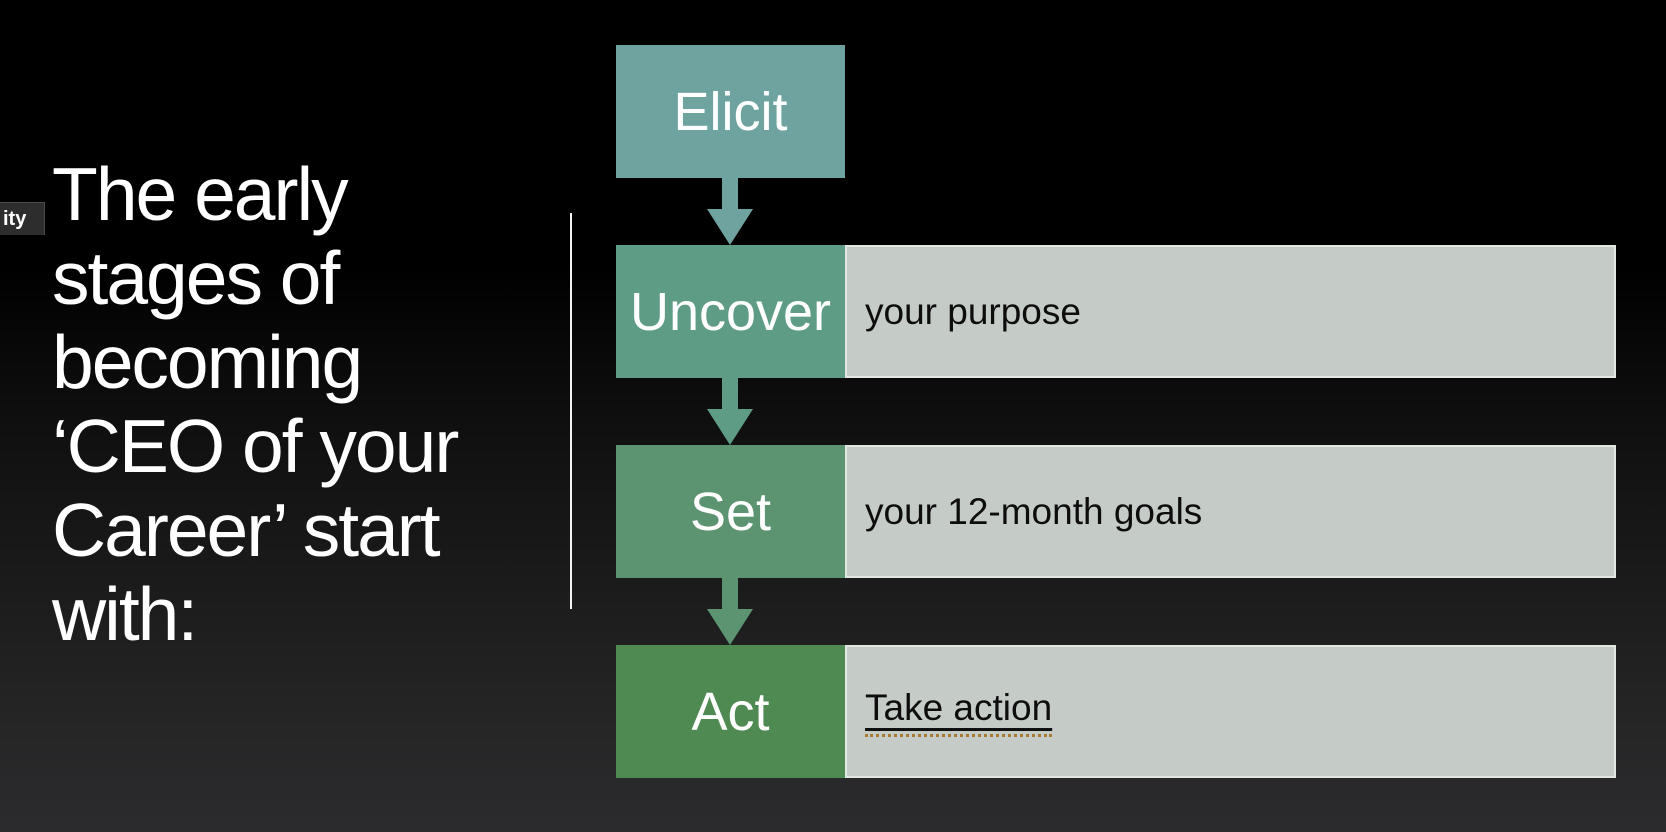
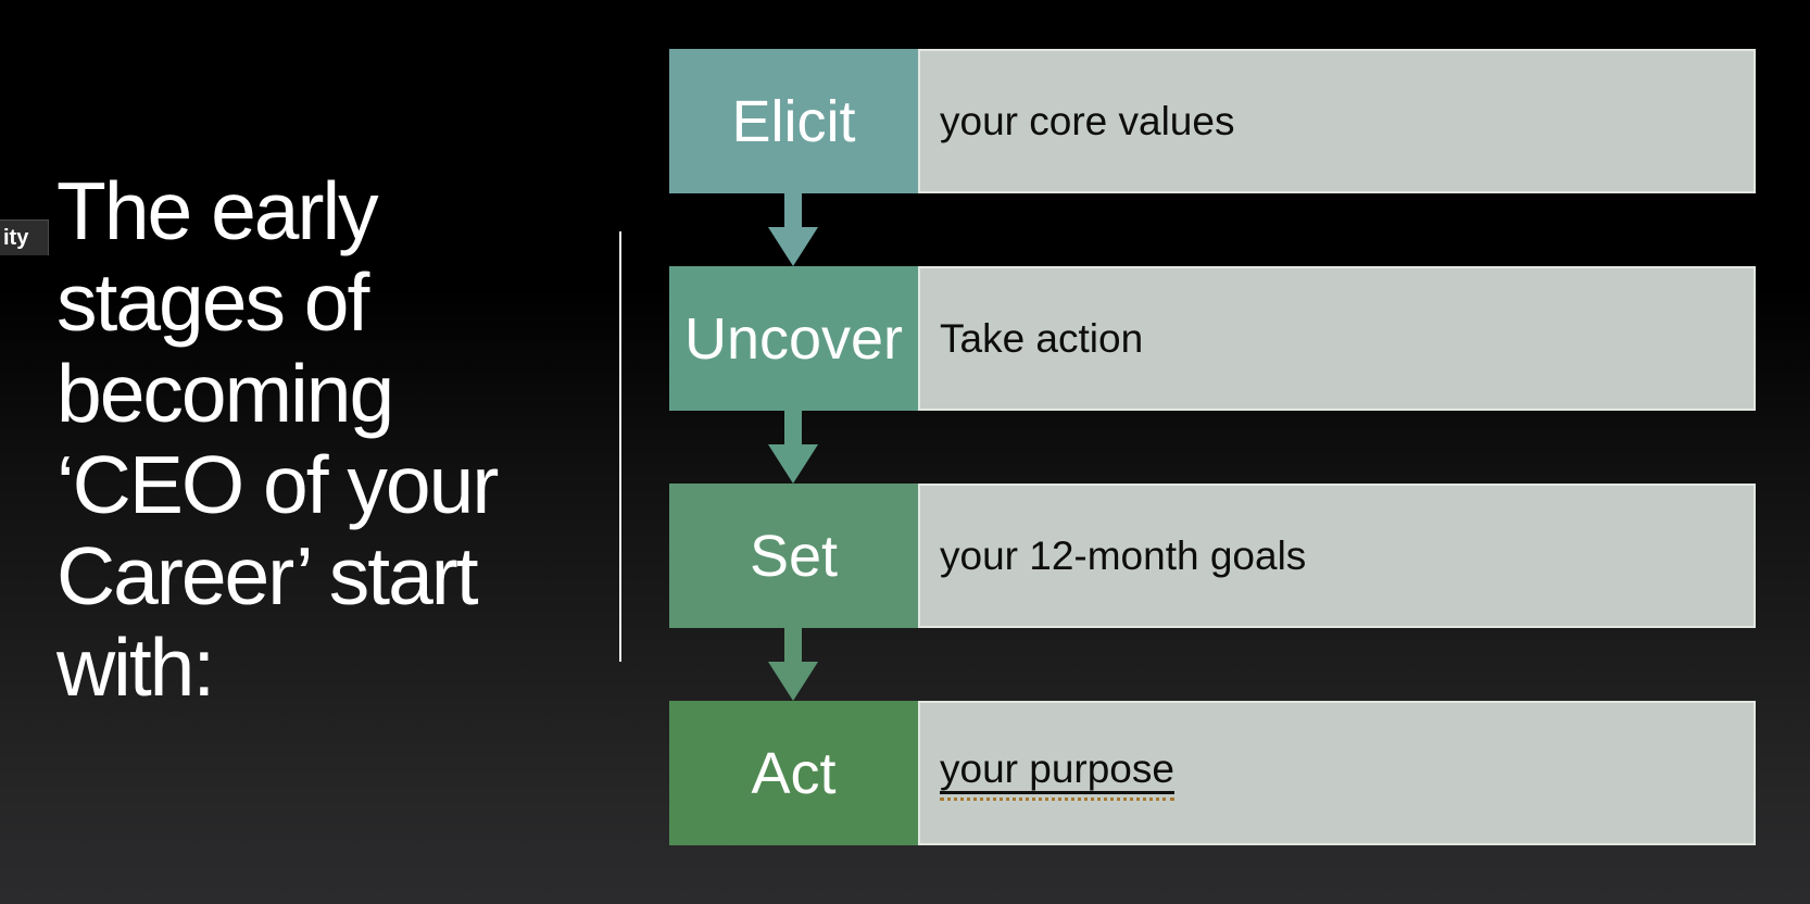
  ity
  The early
  stages of
  becoming
  ‘CEO of your
  Career’ start
  with:
  Elicit
+ your core values
  Uncover
- your purpose
+ Take action
  Set
  your 12-month goals
  Act
- Take action
+ your purpose
